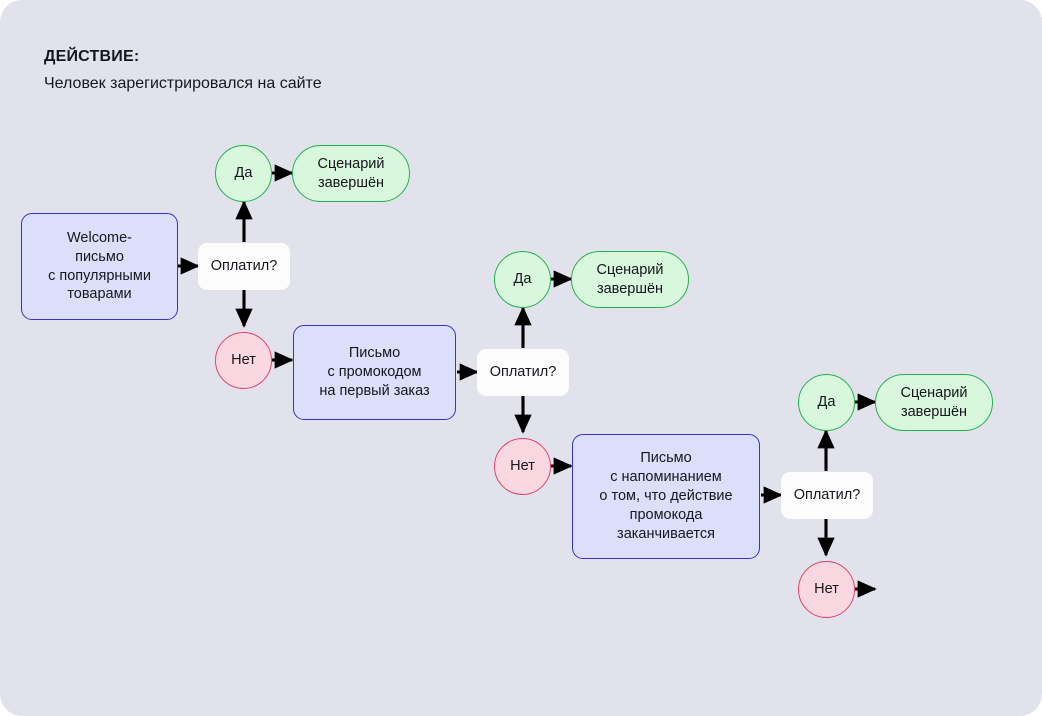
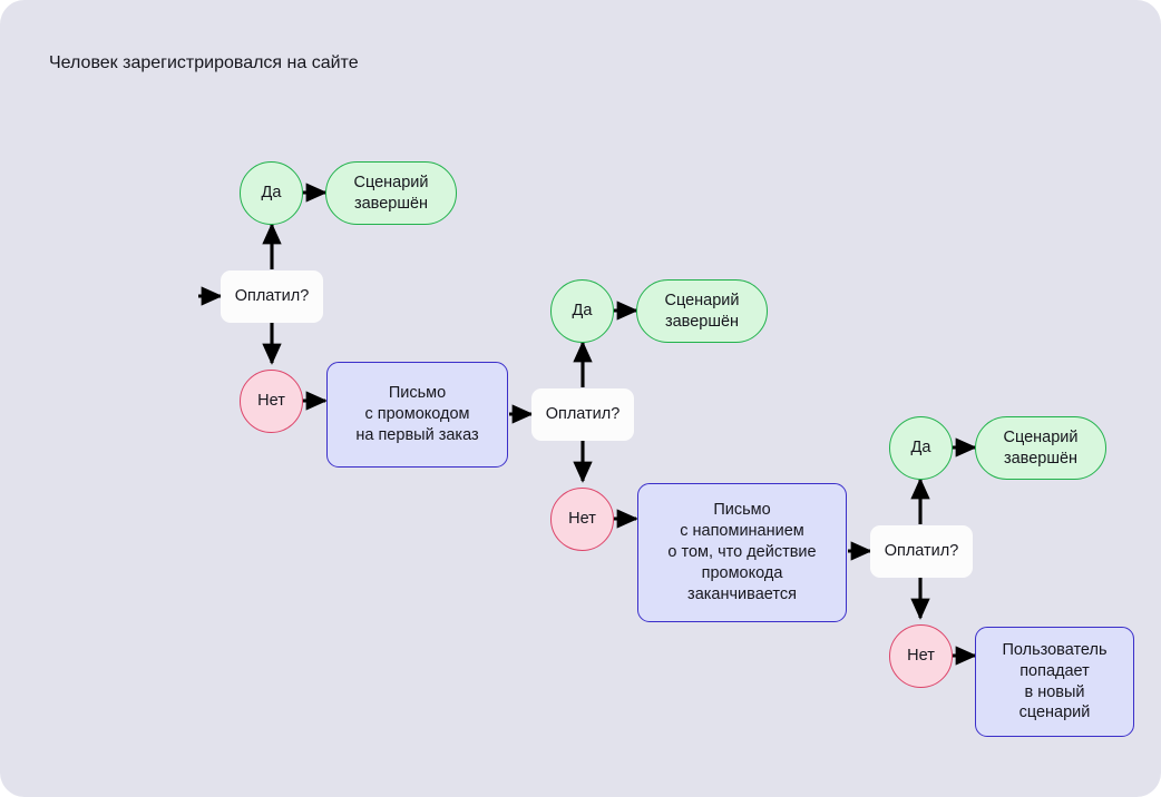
- ДЕЙСТВИЕ:
  Человек зарегистрировался на сайте
- Welcome-
- письмо
- с популярными
- товарами
  Оплатил?
  Да
  Сценарий
  завершён
  Нет
  Письмо
  с промокодом
  на первый заказ
  Оплатил?
  Да
  Сценарий
  завершён
  Нет
  Письмо
  с напоминанием
  о том, что действие
  промокода
  заканчивается
  Оплатил?
  Да
  Сценарий
  завершён
  Нет
+ Пользователь
+ попадает
+ в новый
+ сценарий
